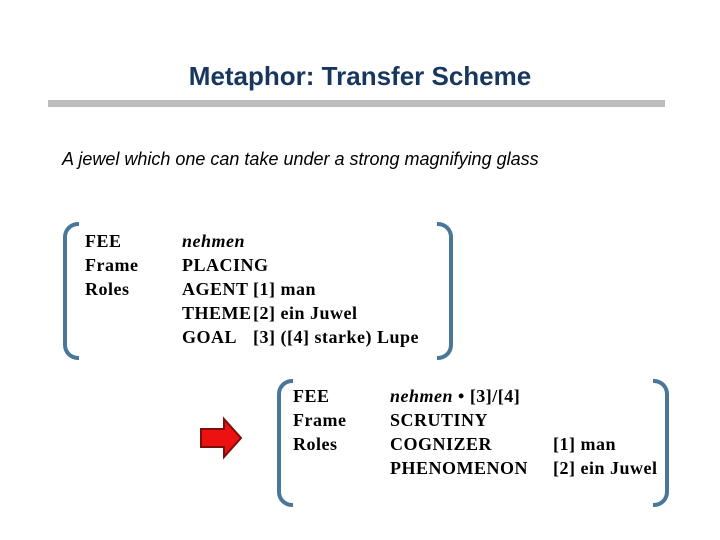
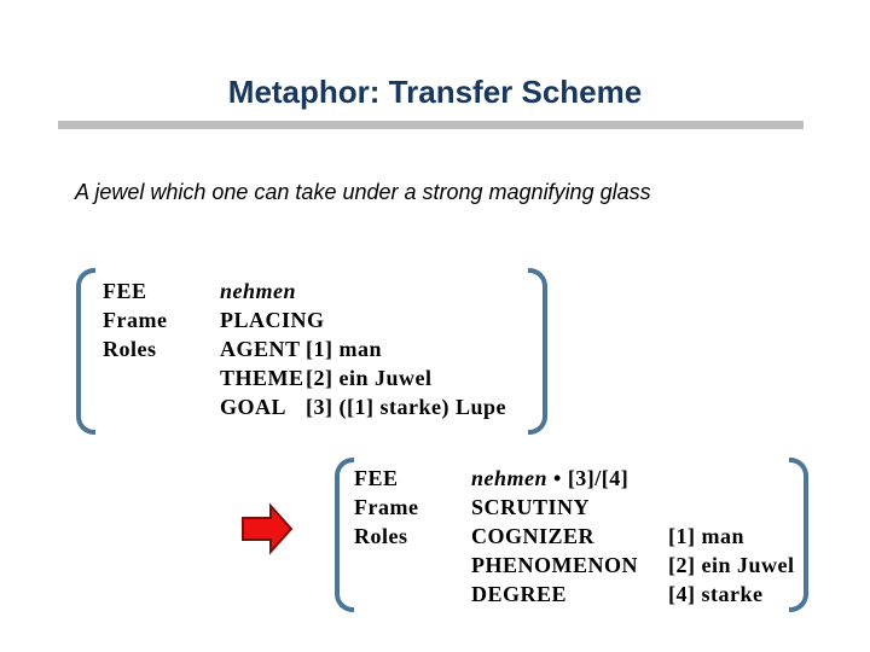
  Metaphor: Transfer Scheme
  A jewel which one can take under a strong magnifying glass
  FEE
  nehmen
  Frame
  PLACING
  Roles
  AGENT
  [1] man
  THEME
  [2] ein Juwel
  GOAL
- [3] ([4] starke) Lupe
+ [3] ([1] starke) Lupe
  FEE
  nehmen • [3]/[4]
  Frame
  SCRUTINY
  Roles
  COGNIZER
  [1] man
  PHENOMENON
  [2] ein Juwel
+ DEGREE
+ [4] starke
